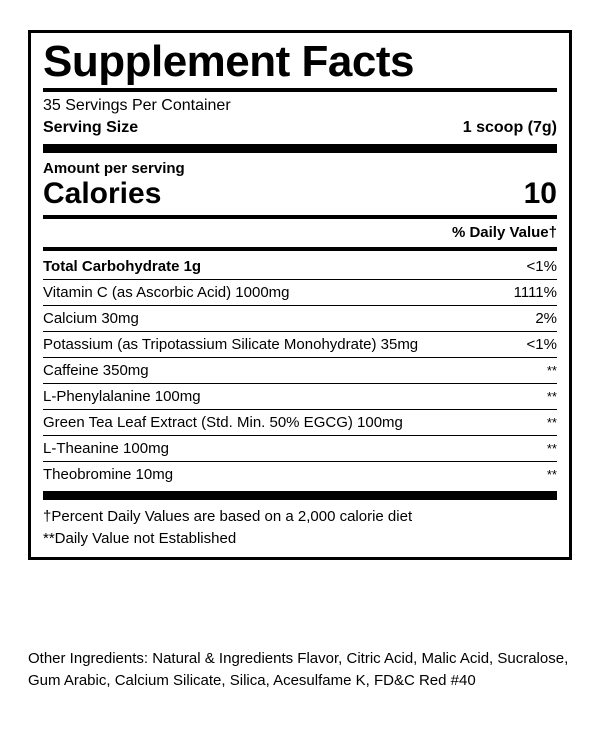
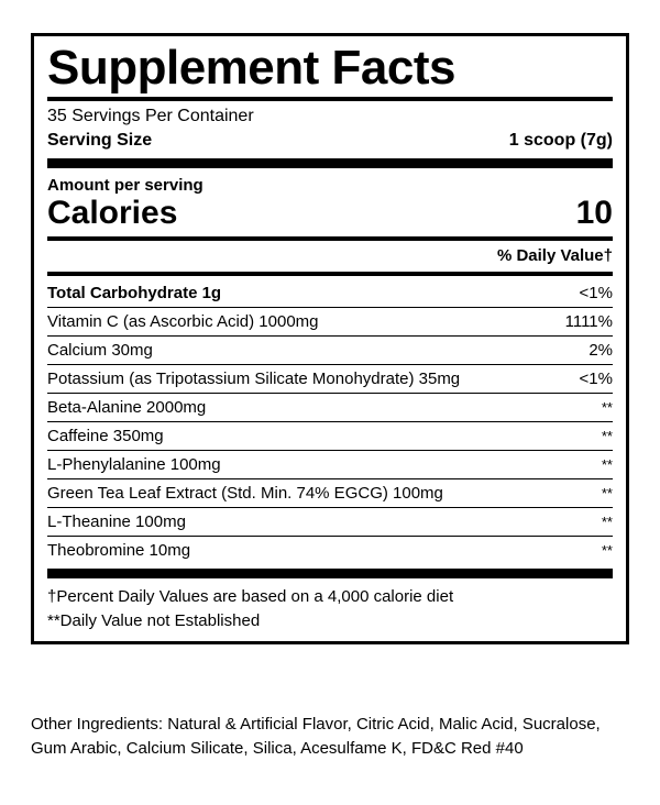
  Supplement Facts
  35 Servings Per Container
  Serving Size
  1 scoop (7g)
  Amount per serving
  Calories
  10
  % Daily Value†
  Total Carbohydrate 1g	<1%
  Vitamin C (as Ascorbic Acid) 1000mg	1111%
  Calcium 30mg	2%
  Potassium (as Tripotassium Silicate Monohydrate) 35mg	<1%
+ Beta-Alanine 2000mg	**
  Caffeine 350mg	**
  L-Phenylalanine 100mg	**
- Green Tea Leaf Extract (Std. Min. 50% EGCG) 100mg	**
+ Green Tea Leaf Extract (Std. Min. 74% EGCG) 100mg	**
  L-Theanine 100mg	**
  Theobromine 10mg	**
- †Percent Daily Values are based on a 2,000 calorie diet
+ †Percent Daily Values are based on a 4,000 calorie diet
  **Daily Value not Established
- Other Ingredients: Natural & Ingredients Flavor, Citric Acid, Malic Acid, Sucralose, Gum Arabic, Calcium Silicate, Silica, Acesulfame K, FD&C Red #40
+ Other Ingredients: Natural & Artificial Flavor, Citric Acid, Malic Acid, Sucralose, Gum Arabic, Calcium Silicate, Silica, Acesulfame K, FD&C Red #40
